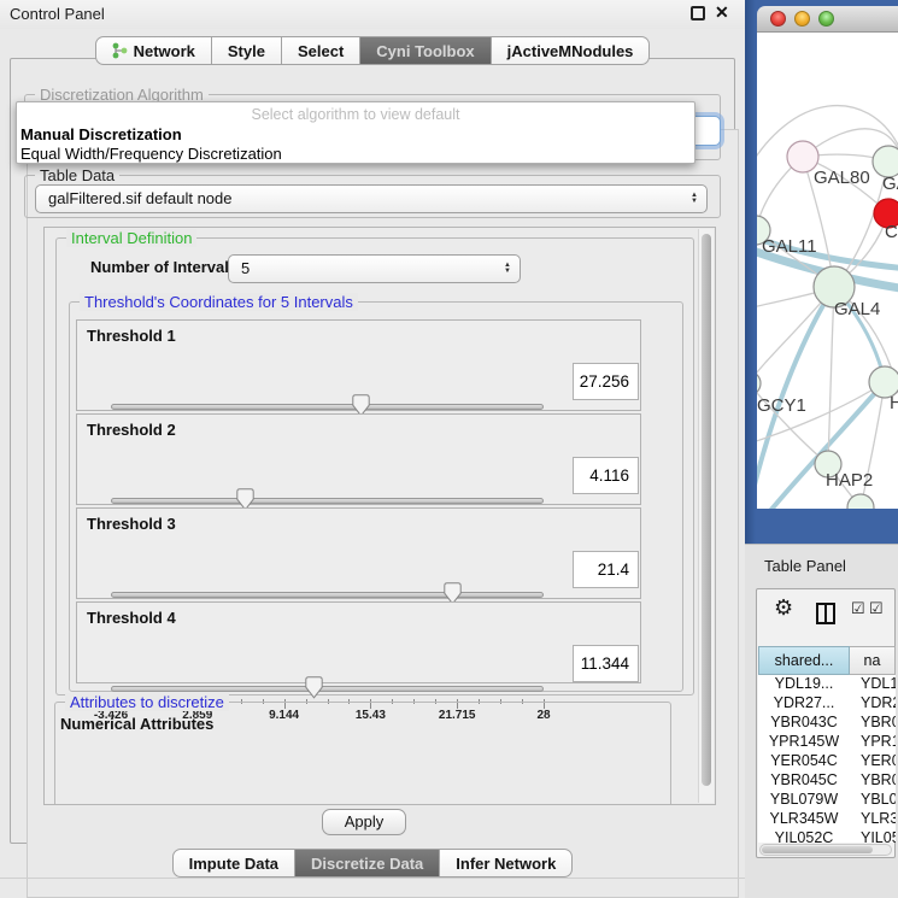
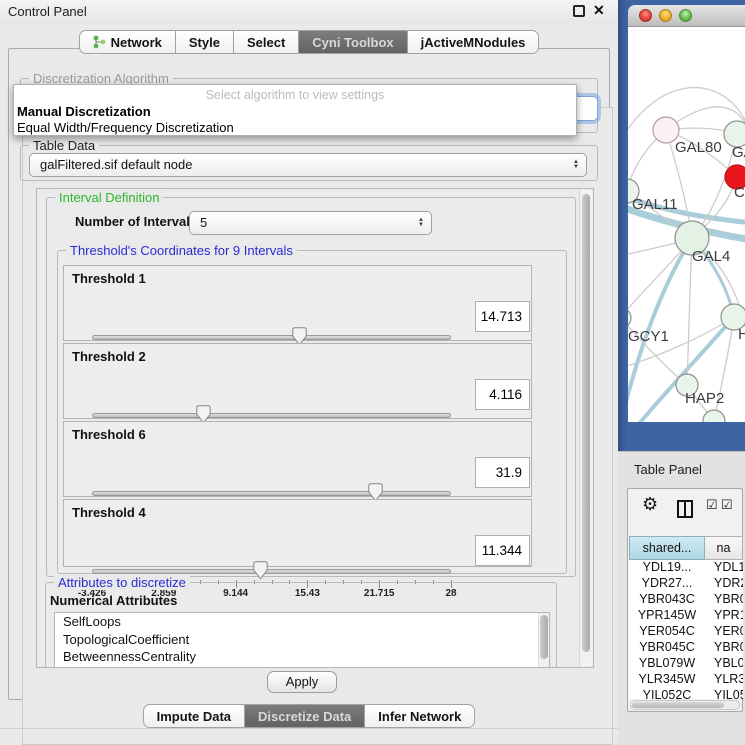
  Control Panel
  ✕
  Network
  Style
  Select
  Cyni Toolbox
  jActiveMNodules
  Discretization Algorithm
- Select algorithm to view default
+ Select algorithm to view settings
  Manual Discretization
  Equal Width/Frequency Discretization
  Table Data
  galFiltered.sif default node
  Interval Definition
  Number of Interva
  5
- Threshold's Coordinates for 5 Intervals
+ Threshold's Coordinates for 9 Intervals
  Threshold 1
- 27.256
+ 14.713
  Threshold 2
  4.116
- Threshold 3
+ Threshold 6
- 21.4
+ 31.9
  Threshold 4
  -3.426
  2.859
  9.144
  15.43
  21.715
  28
  11.344
  Attributes to discretize
  Numerical Attributes
+ SelfLoops
+ TopologicalCoefficient
+ BetweennessCentrality
  Apply
  Impute Data
  Discretize Data
  Infer Network
  GAL80
  C
  GAL11
  GAL4
  GCY1
  H
  HAP2
  Table Panel
  ⚙
  ☑
  ☑
  shared...
  na
  YDL19...
  YDL1
  YDR27...
  YBR043C
  YPR145W
  YER054C
  YBR045C
  YBL079W
  YBL0
  YLR345W
  YLR3
  YIL052C
  YIL0
